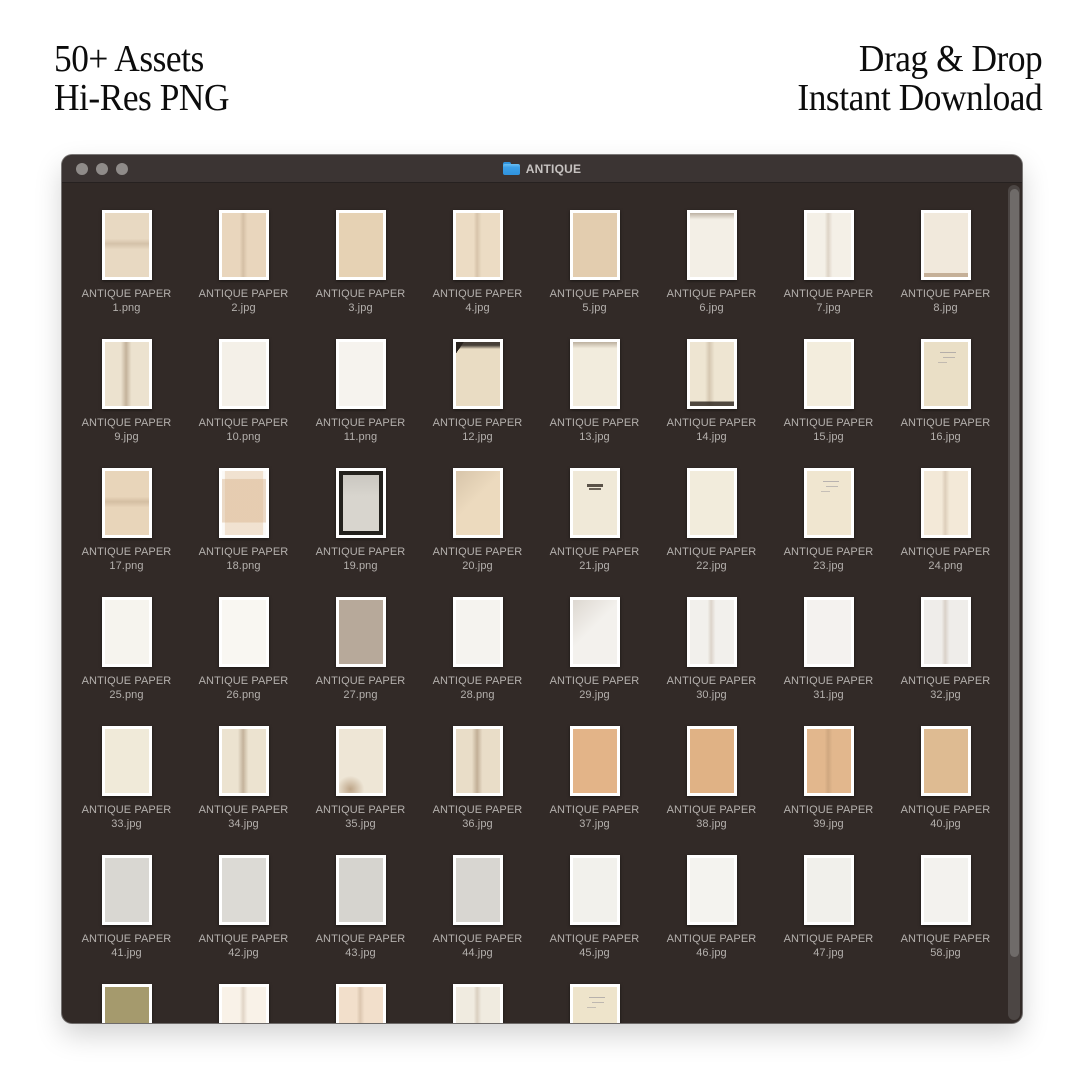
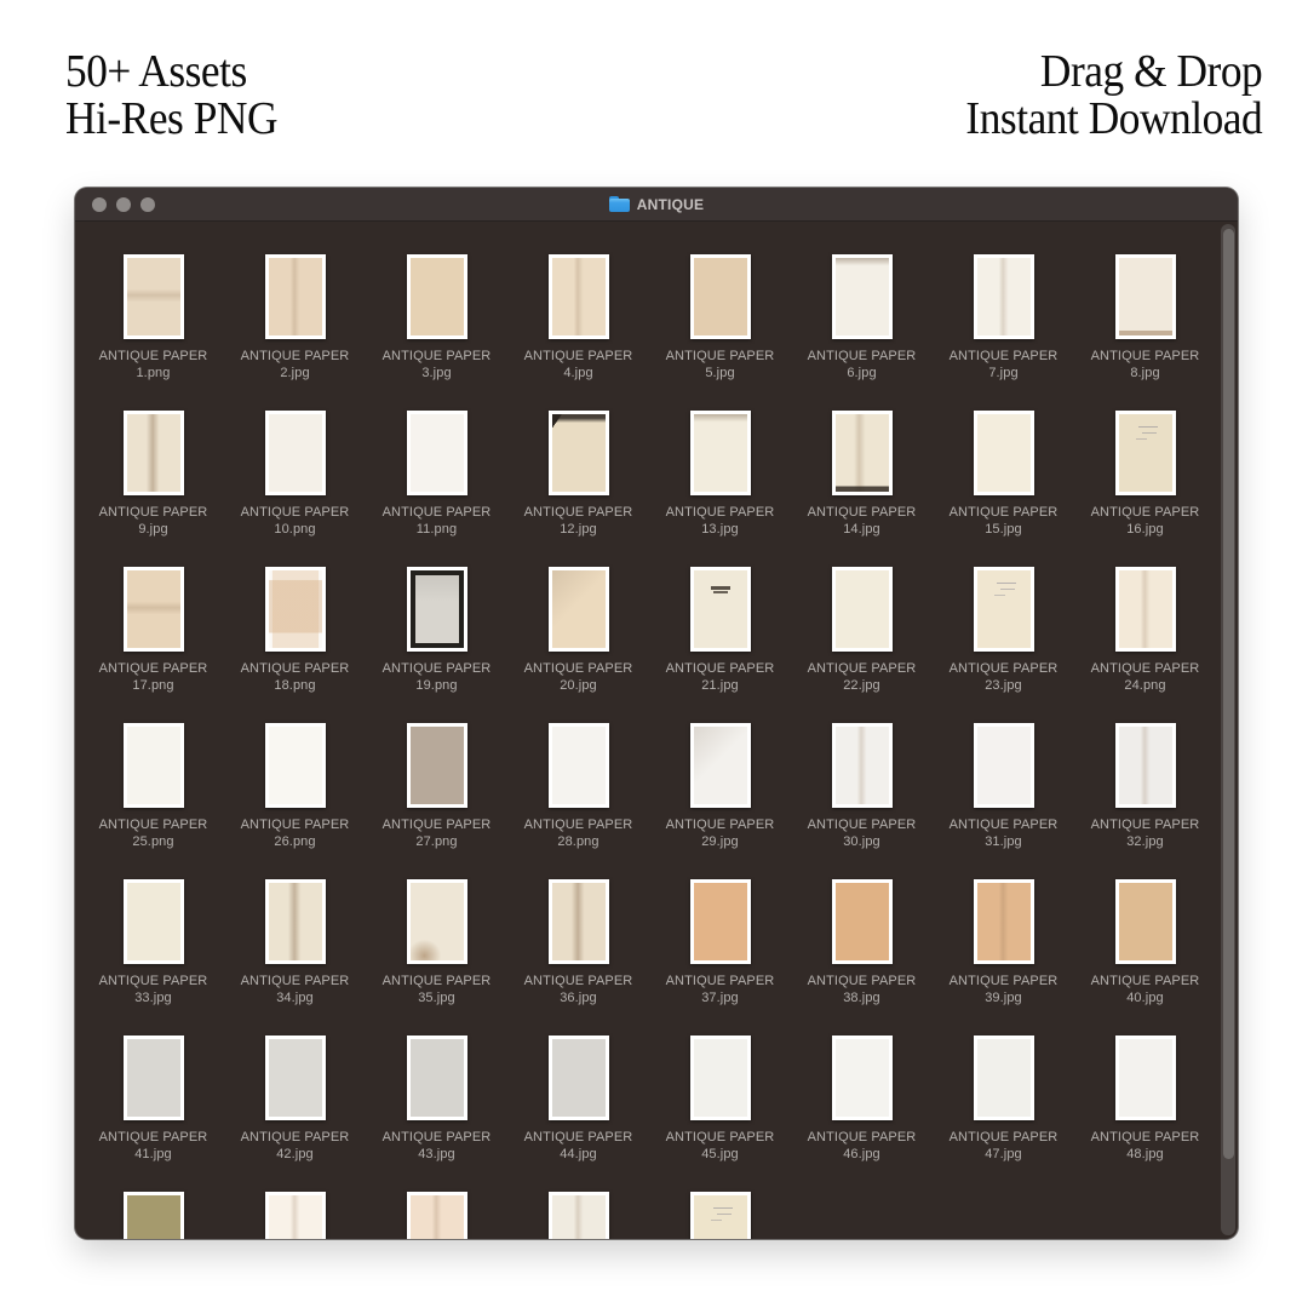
  50+ Assets
  Hi-Res PNG
  Drag & Drop
  Instant Download
  ANTIQUE
  ANTIQUE PAPER
  1.png
  ANTIQUE PAPER
  2.jpg
  ANTIQUE PAPER
  3.jpg
  ANTIQUE PAPER
  4.jpg
  ANTIQUE PAPER
  5.jpg
  ANTIQUE PAPER
  6.jpg
  ANTIQUE PAPER
  7.jpg
  ANTIQUE PAPER
  8.jpg
  ANTIQUE PAPER
  9.jpg
  ANTIQUE PAPER
  10.png
  ANTIQUE PAPER
  11.png
  ANTIQUE PAPER
  12.jpg
  ANTIQUE PAPER
  13.jpg
  ANTIQUE PAPER
  14.jpg
  ANTIQUE PAPER
  15.jpg
  ANTIQUE PAPER
  16.jpg
  ANTIQUE PAPER
  17.png
  ANTIQUE PAPER
  18.png
  ANTIQUE PAPER
  19.png
  ANTIQUE PAPER
  20.jpg
  ANTIQUE PAPER
  21.jpg
  ANTIQUE PAPER
  22.jpg
  ANTIQUE PAPER
  23.jpg
  ANTIQUE PAPER
  24.png
  ANTIQUE PAPER
  25.png
  ANTIQUE PAPER
  26.png
  ANTIQUE PAPER
  27.png
  ANTIQUE PAPER
  28.png
  ANTIQUE PAPER
  29.jpg
  ANTIQUE PAPER
  30.jpg
  ANTIQUE PAPER
  31.jpg
  ANTIQUE PAPER
  32.jpg
  ANTIQUE PAPER
  33.jpg
  ANTIQUE PAPER
  34.jpg
  ANTIQUE PAPER
  35.jpg
  ANTIQUE PAPER
  36.jpg
  ANTIQUE PAPER
  37.jpg
  ANTIQUE PAPER
  38.jpg
  ANTIQUE PAPER
  39.jpg
  ANTIQUE PAPER
  40.jpg
  ANTIQUE PAPER
  41.jpg
  ANTIQUE PAPER
  42.jpg
  ANTIQUE PAPER
  43.jpg
  ANTIQUE PAPER
  44.jpg
  ANTIQUE PAPER
  45.jpg
  ANTIQUE PAPER
  46.jpg
  ANTIQUE PAPER
  47.jpg
  ANTIQUE PAPER
- 58.jpg
+ 48.jpg
